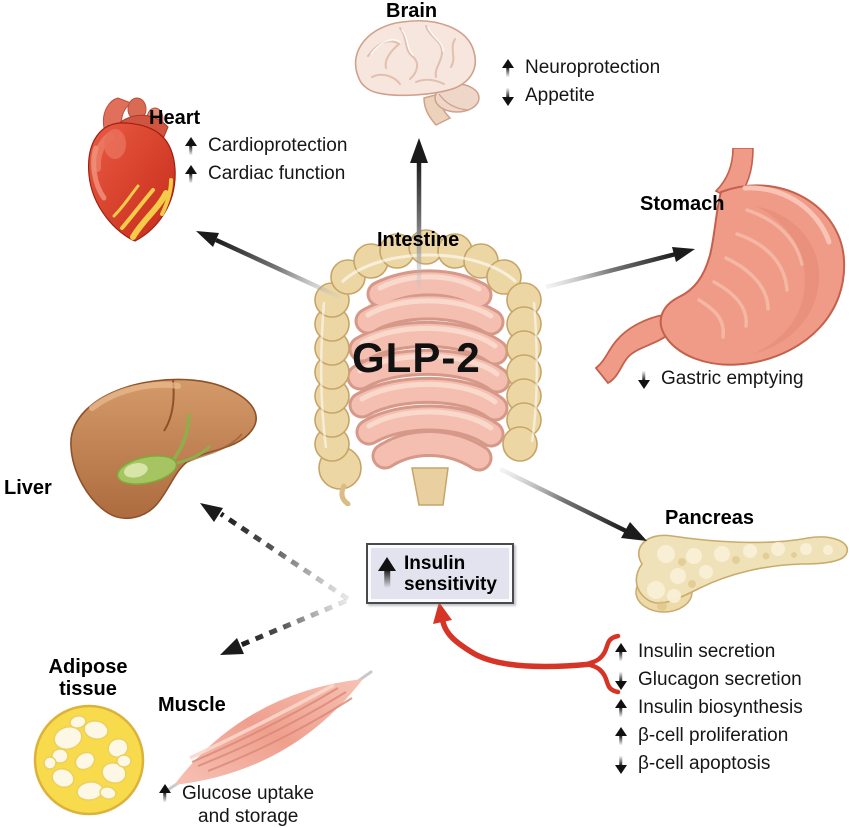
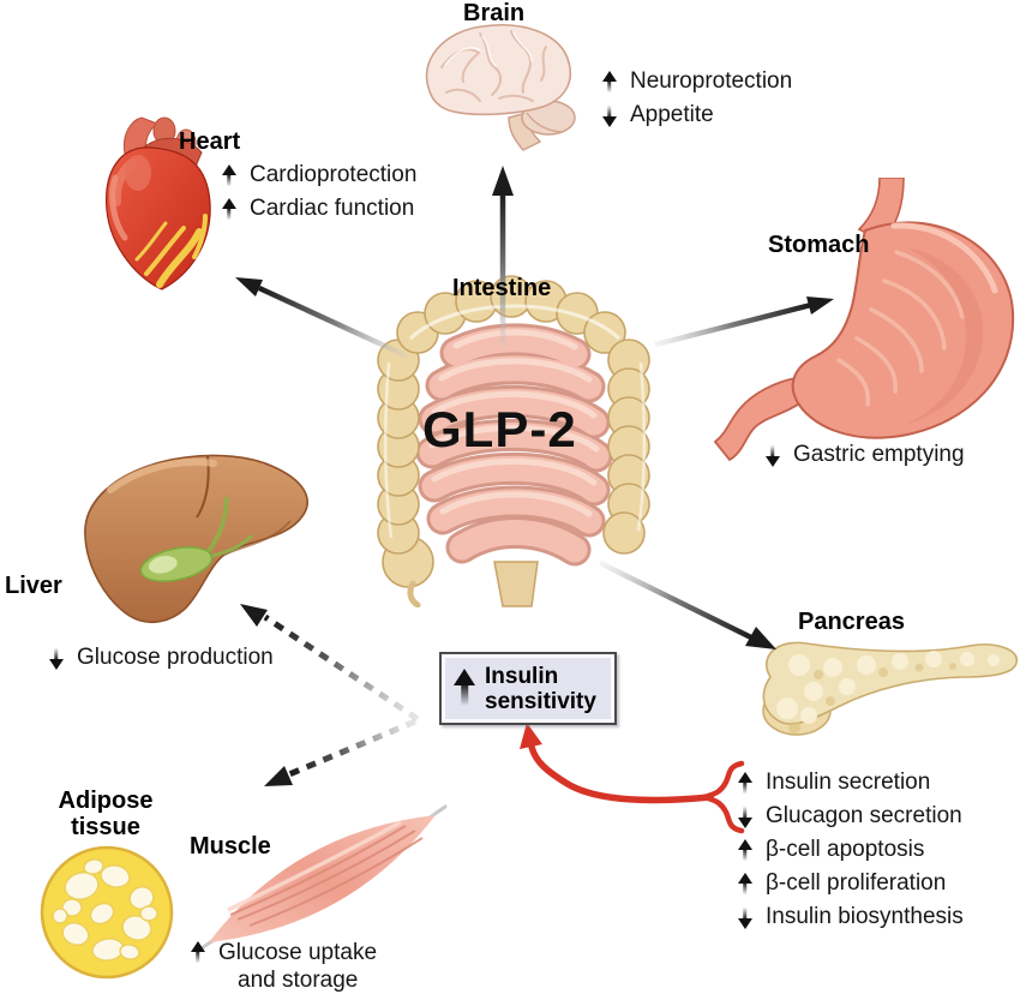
  Brain
  Neuroprotection
  Appetite
  Heart
  Cardioprotection
  Cardiac function
  Stomach
  Gastric emptying
  Intestine
  GLP-2
  Liver
+ Glucose production
  Insulin
  sensitivity
  Pancreas
  Insulin secretion
  Glucagon secretion
- Insulin biosynthesis
+ β-cell apoptosis
  β-cell proliferation
- β-cell apoptosis
+ Insulin biosynthesis
  Adipose
  tissue
  Muscle
  Glucose uptake
  and storage
